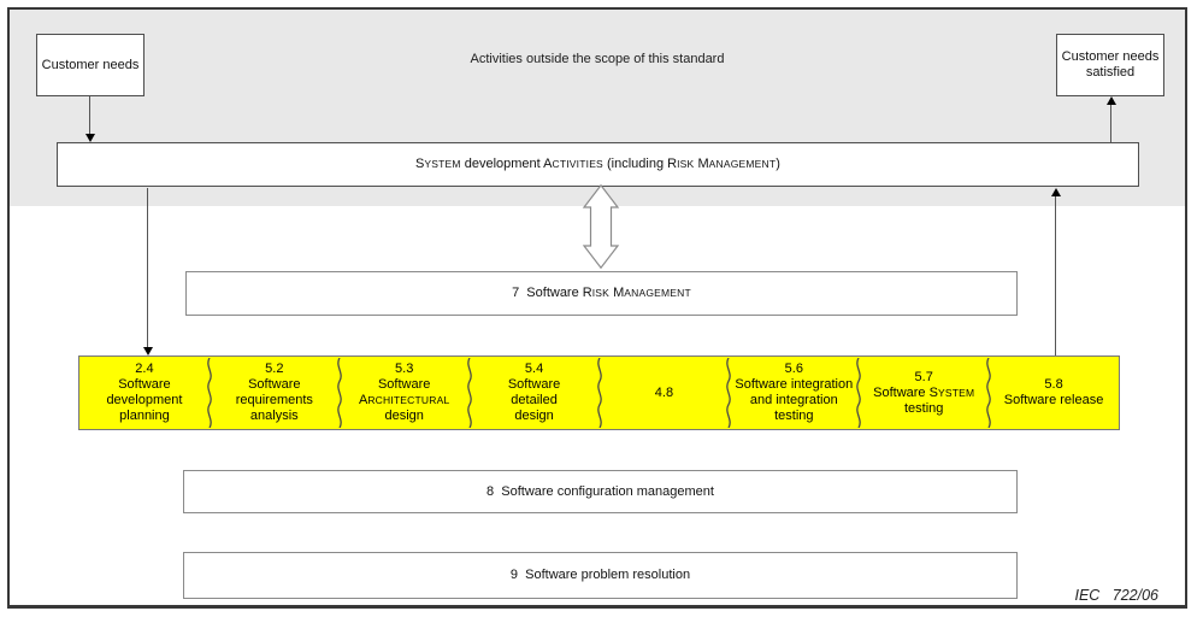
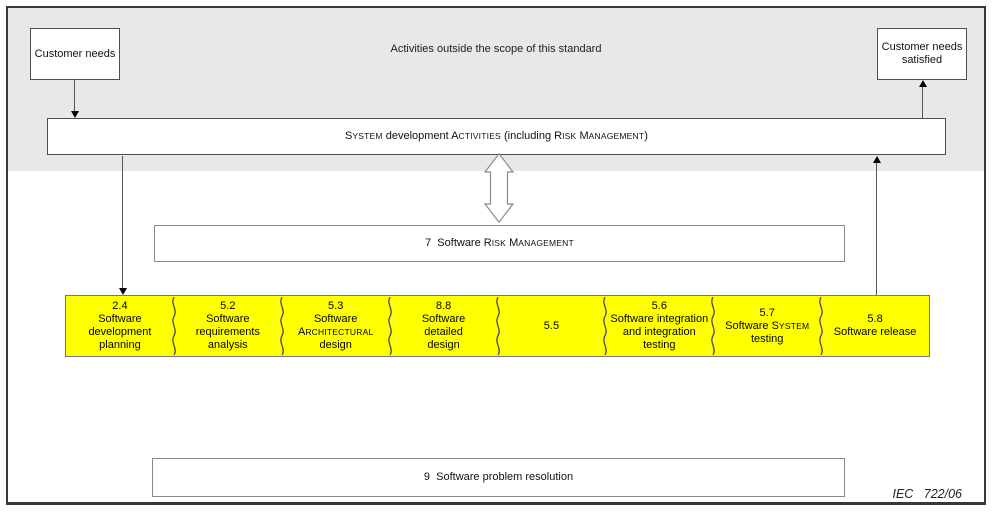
  Activities outside the scope of this standard
  Customer needs
  Customer needs
  satisfied
  SYSTEM development ACTIVITIES (including RISK MANAGEMENT)
  7 Software RISK MANAGEMENT
  2.4
  Software
  development
  planning
  5.2
  Software
  requirements
  analysis
  5.3
  Software
  ARCHITECTURAL
  design
- 5.4
+ 8.8
  Software
  detailed
  design
- 4.8
+ 5.5
  5.6
  Software integration
  and integration
  testing
  5.7
  Software SYSTEM
  testing
  5.8
  Software release
- 8 Software configuration management
  9 Software problem resolution
  IEC 722/06
